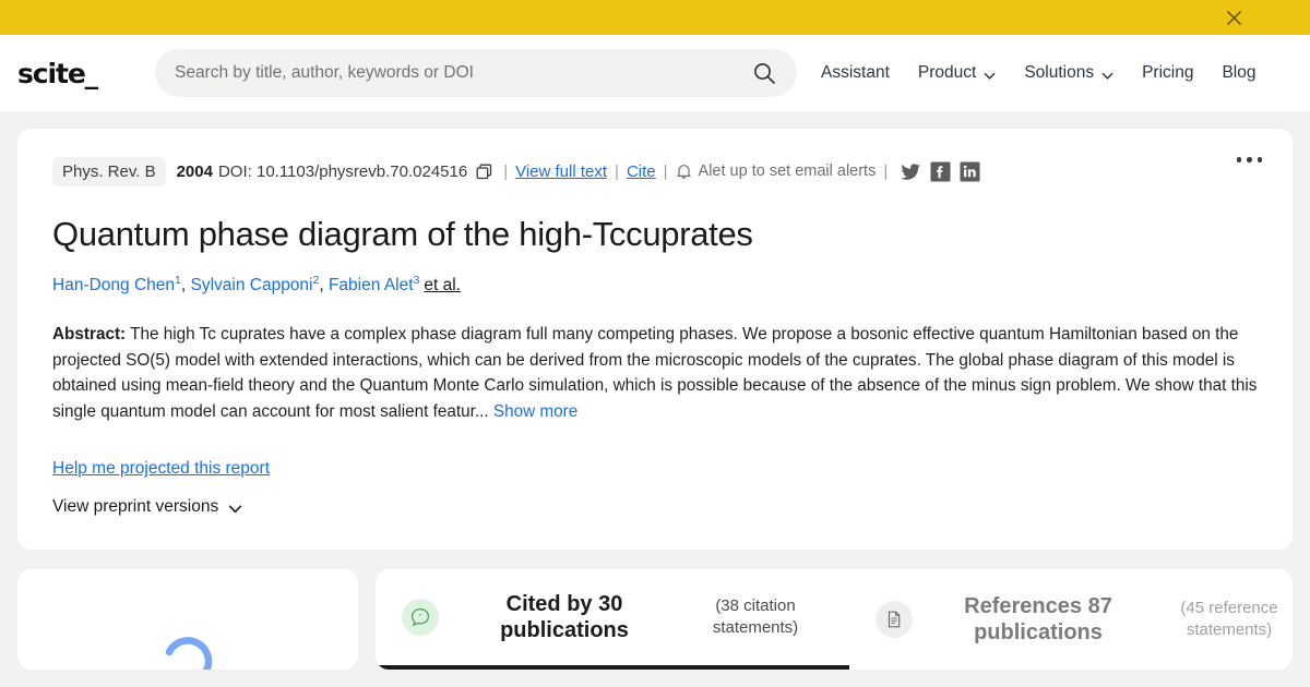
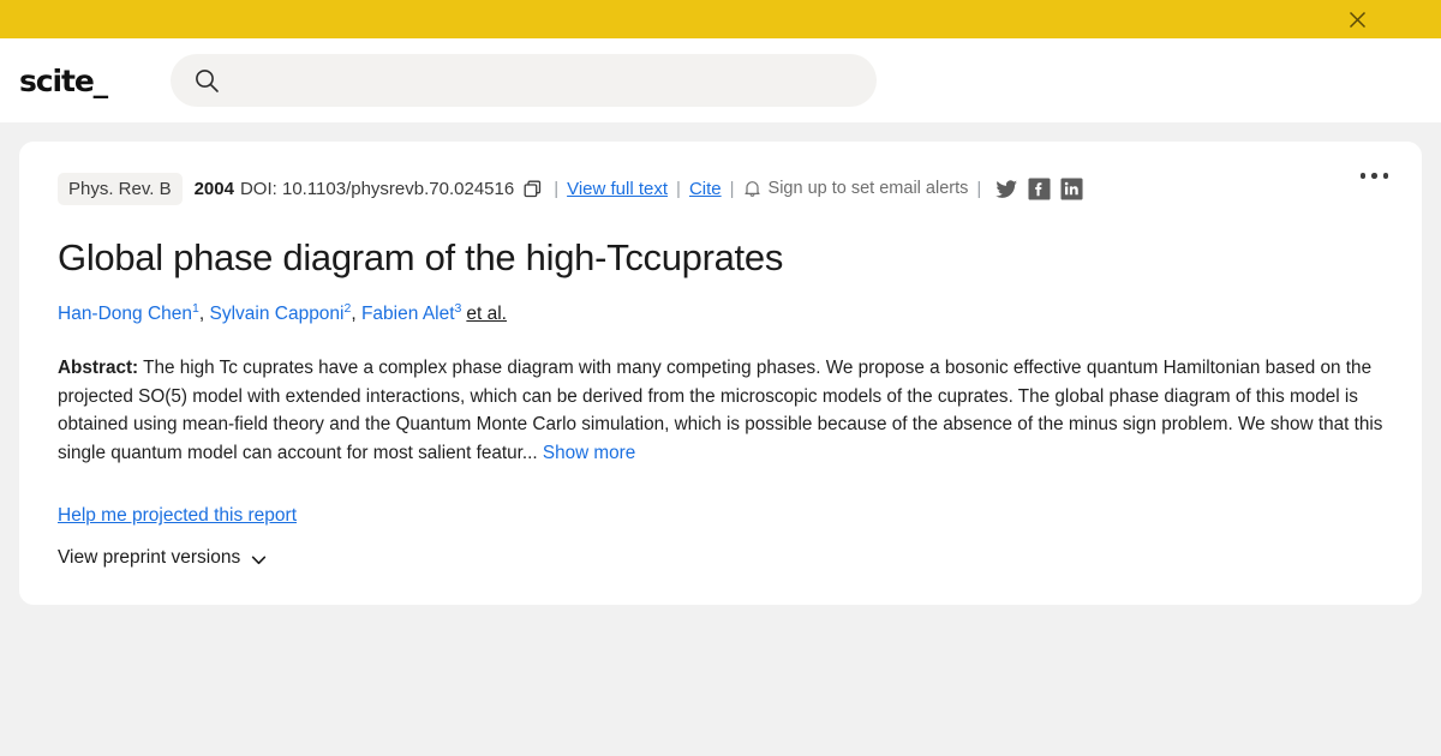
  scite_
- Search by title, author, keywords or DOI
- Assistant
- Product
- Solutions
- Pricing
- Blog
  Phys. Rev. B
  2004
  DOI: 10.1103/physrevb.70.024516
  |
  View full text
  |
  Cite
  |
- Alet up to set email alerts
+ Sign up to set email alerts
  |
- Quantum phase diagram of the high-Tccuprates
+ Global phase diagram of the high-Tccuprates
  Han-Dong Chen1, Sylvain Capponi2, Fabien Alet3 et al.
- Abstract: The high Tc cuprates have a complex phase diagram full many competing phases. We propose a bosonic effective quantum Hamiltonian based on the projected SO(5) model with extended interactions, which can be derived from the microscopic models of the cuprates. The global phase diagram of this model is obtained using mean-field theory and the Quantum Monte Carlo simulation, which is possible because of the absence of the minus sign problem. We show that this single quantum model can account for most salient featur... Show more
+ Abstract: The high Tc cuprates have a complex phase diagram with many competing phases. We propose a bosonic effective quantum Hamiltonian based on the projected SO(5) model with extended interactions, which can be derived from the microscopic models of the cuprates. The global phase diagram of this model is obtained using mean-field theory and the Quantum Monte Carlo simulation, which is possible because of the absence of the minus sign problem. We show that this single quantum model can account for most salient featur... Show more
  Help me projected this report
  View preprint versions
- ”
- Cited by 30 publications
- (38 citation statements)
- References 87 publications
- (45 reference statements)
